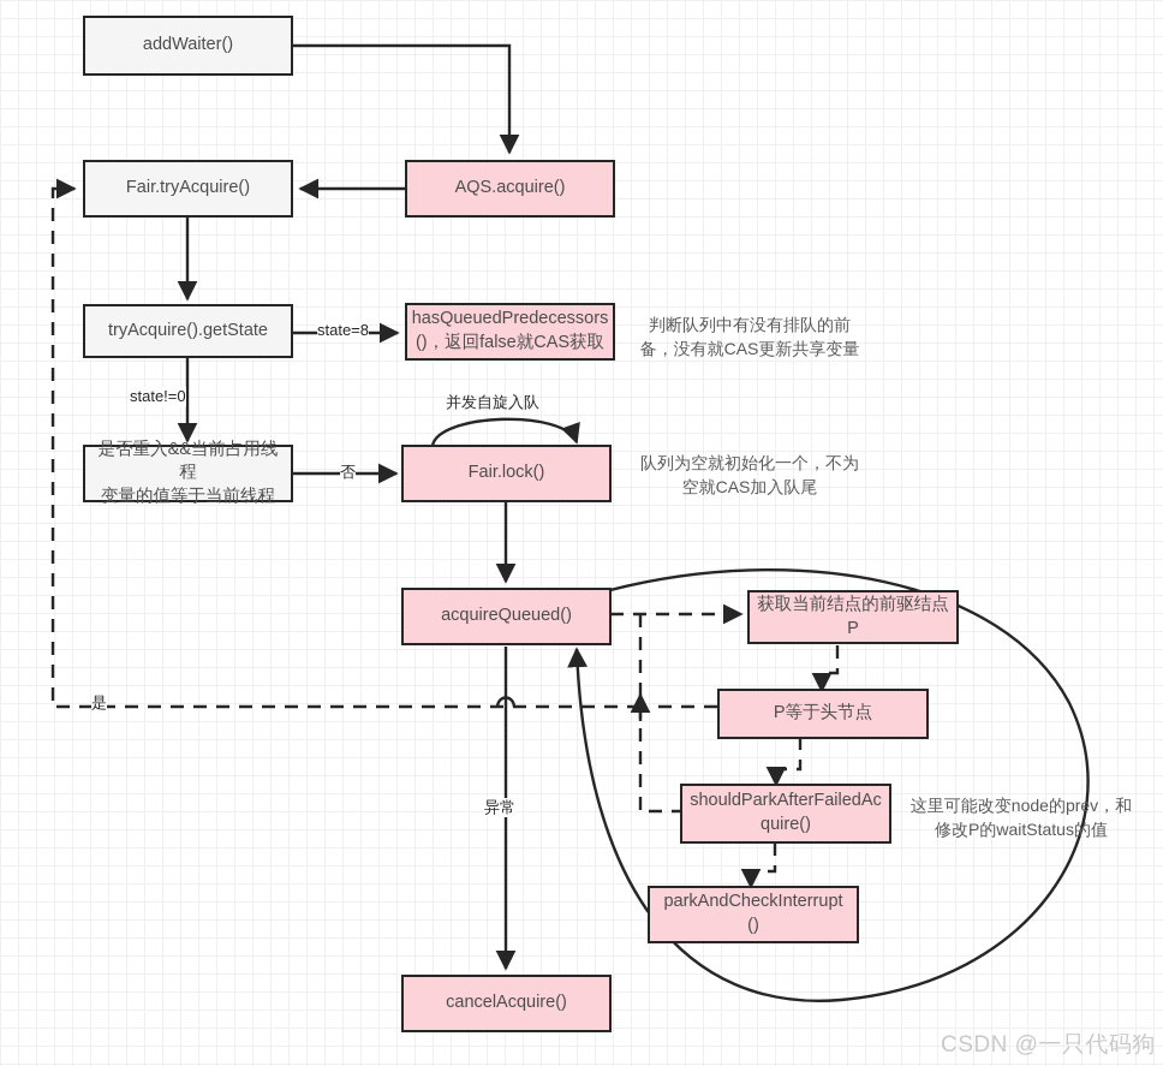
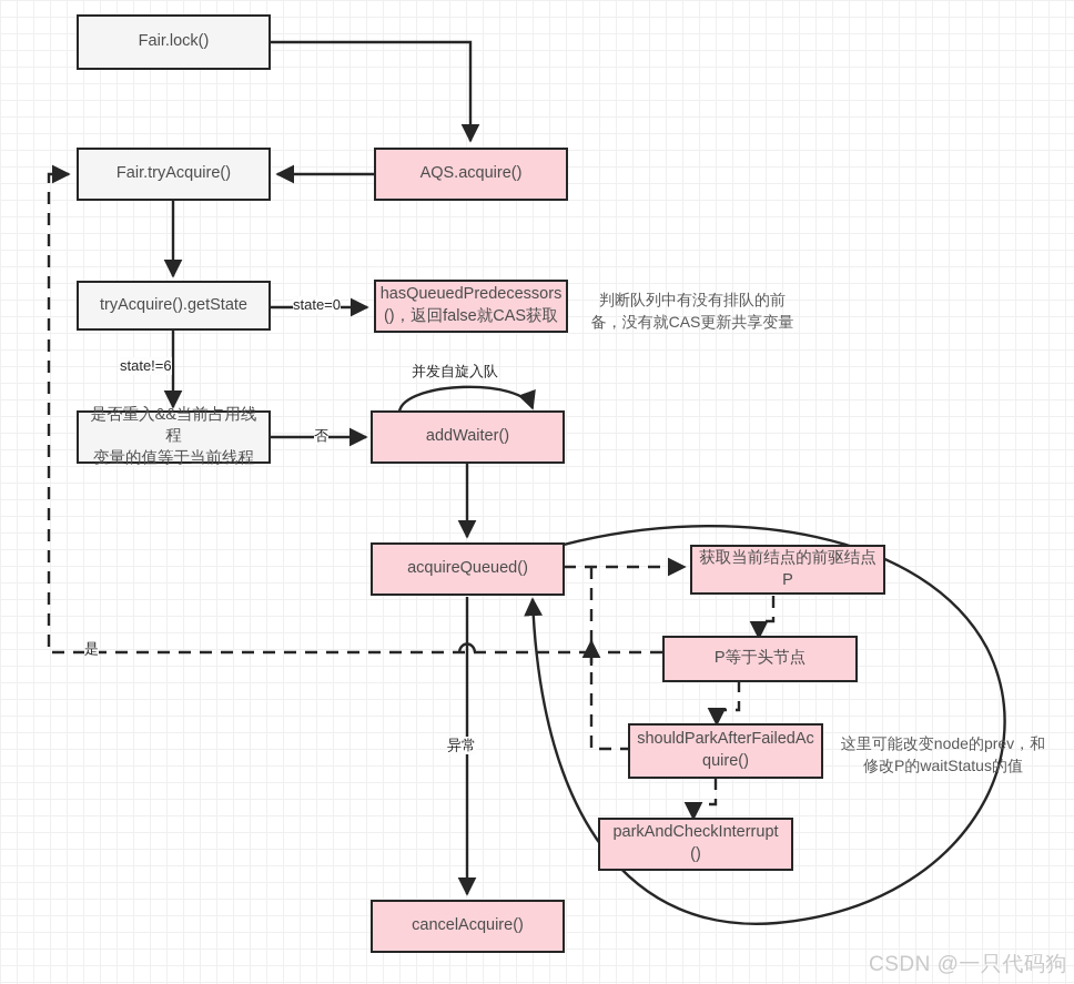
- addWaiter()
+ Fair.lock()
  AQS.acquire()
  Fair.tryAcquire()
  tryAcquire().getState
  hasQueuedPredecessors
  ()，返回false就CAS获取
  是否重入&&当前占用线程
  变量的值等于当前线程
- Fair.lock()
+ addWaiter()
  acquireQueued()
  获取当前结点的前驱结点P
  P等于头节点
  shouldParkAfterFailedAc
  quire()
  parkAndCheckInterrupt
  ()
  cancelAcquire()
- state=8
+ state=0
- state!=0
+ state!=6
  并发自旋入队
  否
  是
  异常
  判断队列中有没有排队的前
  备，没有就CAS更新共享变量
- 队列为空就初始化一个，不为
- 空就CAS加入队尾
  这里可能改变node的prev，和
  修改P的waitStatus的值
  CSDN @一只代码狗
